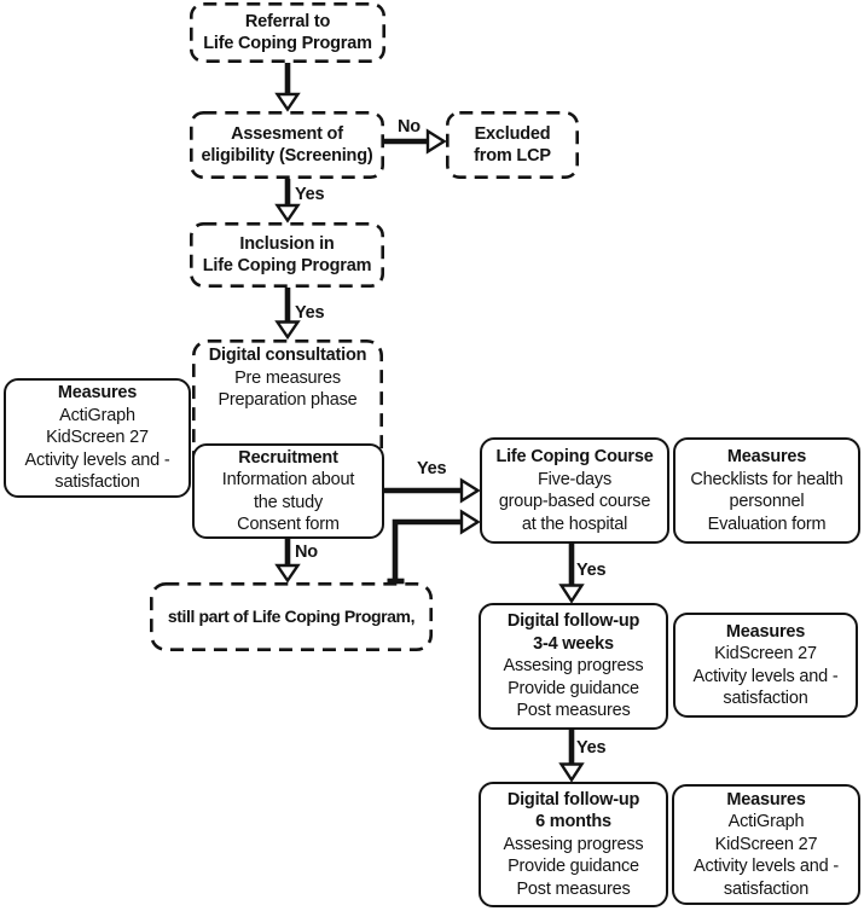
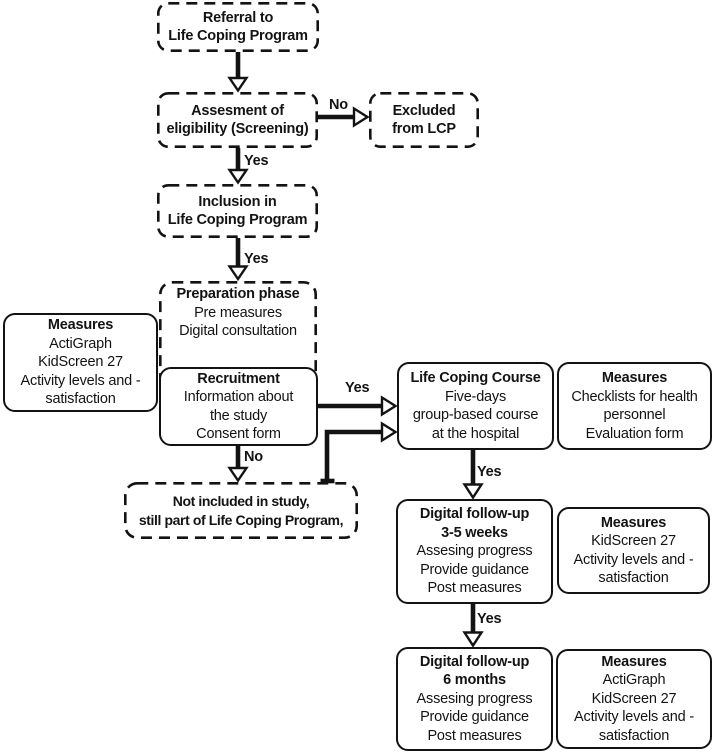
  Referral to
  Life Coping Program
  Assesment of
  eligibility (Screening)
  Excluded
  from LCP
  Inclusion in
  Life Coping Program
- Digital consultation
+ Preparation phase
  Pre measures
- Preparation phase
+ Digital consultation
  Measures
  ActiGraph
  KidScreen 27
  Activity levels and -
  satisfaction
  Recruitment
  Information about
  the study
  Consent form
  Life Coping Course
  Five-days
  group-based course
  at the hospital
  Measures
  Checklists for health
  personnel
  Evaluation form
+ Not included in study,
  still part of Life Coping Program,
  Digital follow-up
- 3-4 weeks
+ 3-5 weeks
  Assesing progress
  Provide guidance
  Post measures
  Measures
  KidScreen 27
  Activity levels and -
  satisfaction
  Digital follow-up
  6 months
  Assesing progress
  Provide guidance
  Post measures
  Measures
  ActiGraph
  KidScreen 27
  Activity levels and -
  satisfaction
  No
  Yes
  Yes
  Yes
  No
  Yes
  Yes
